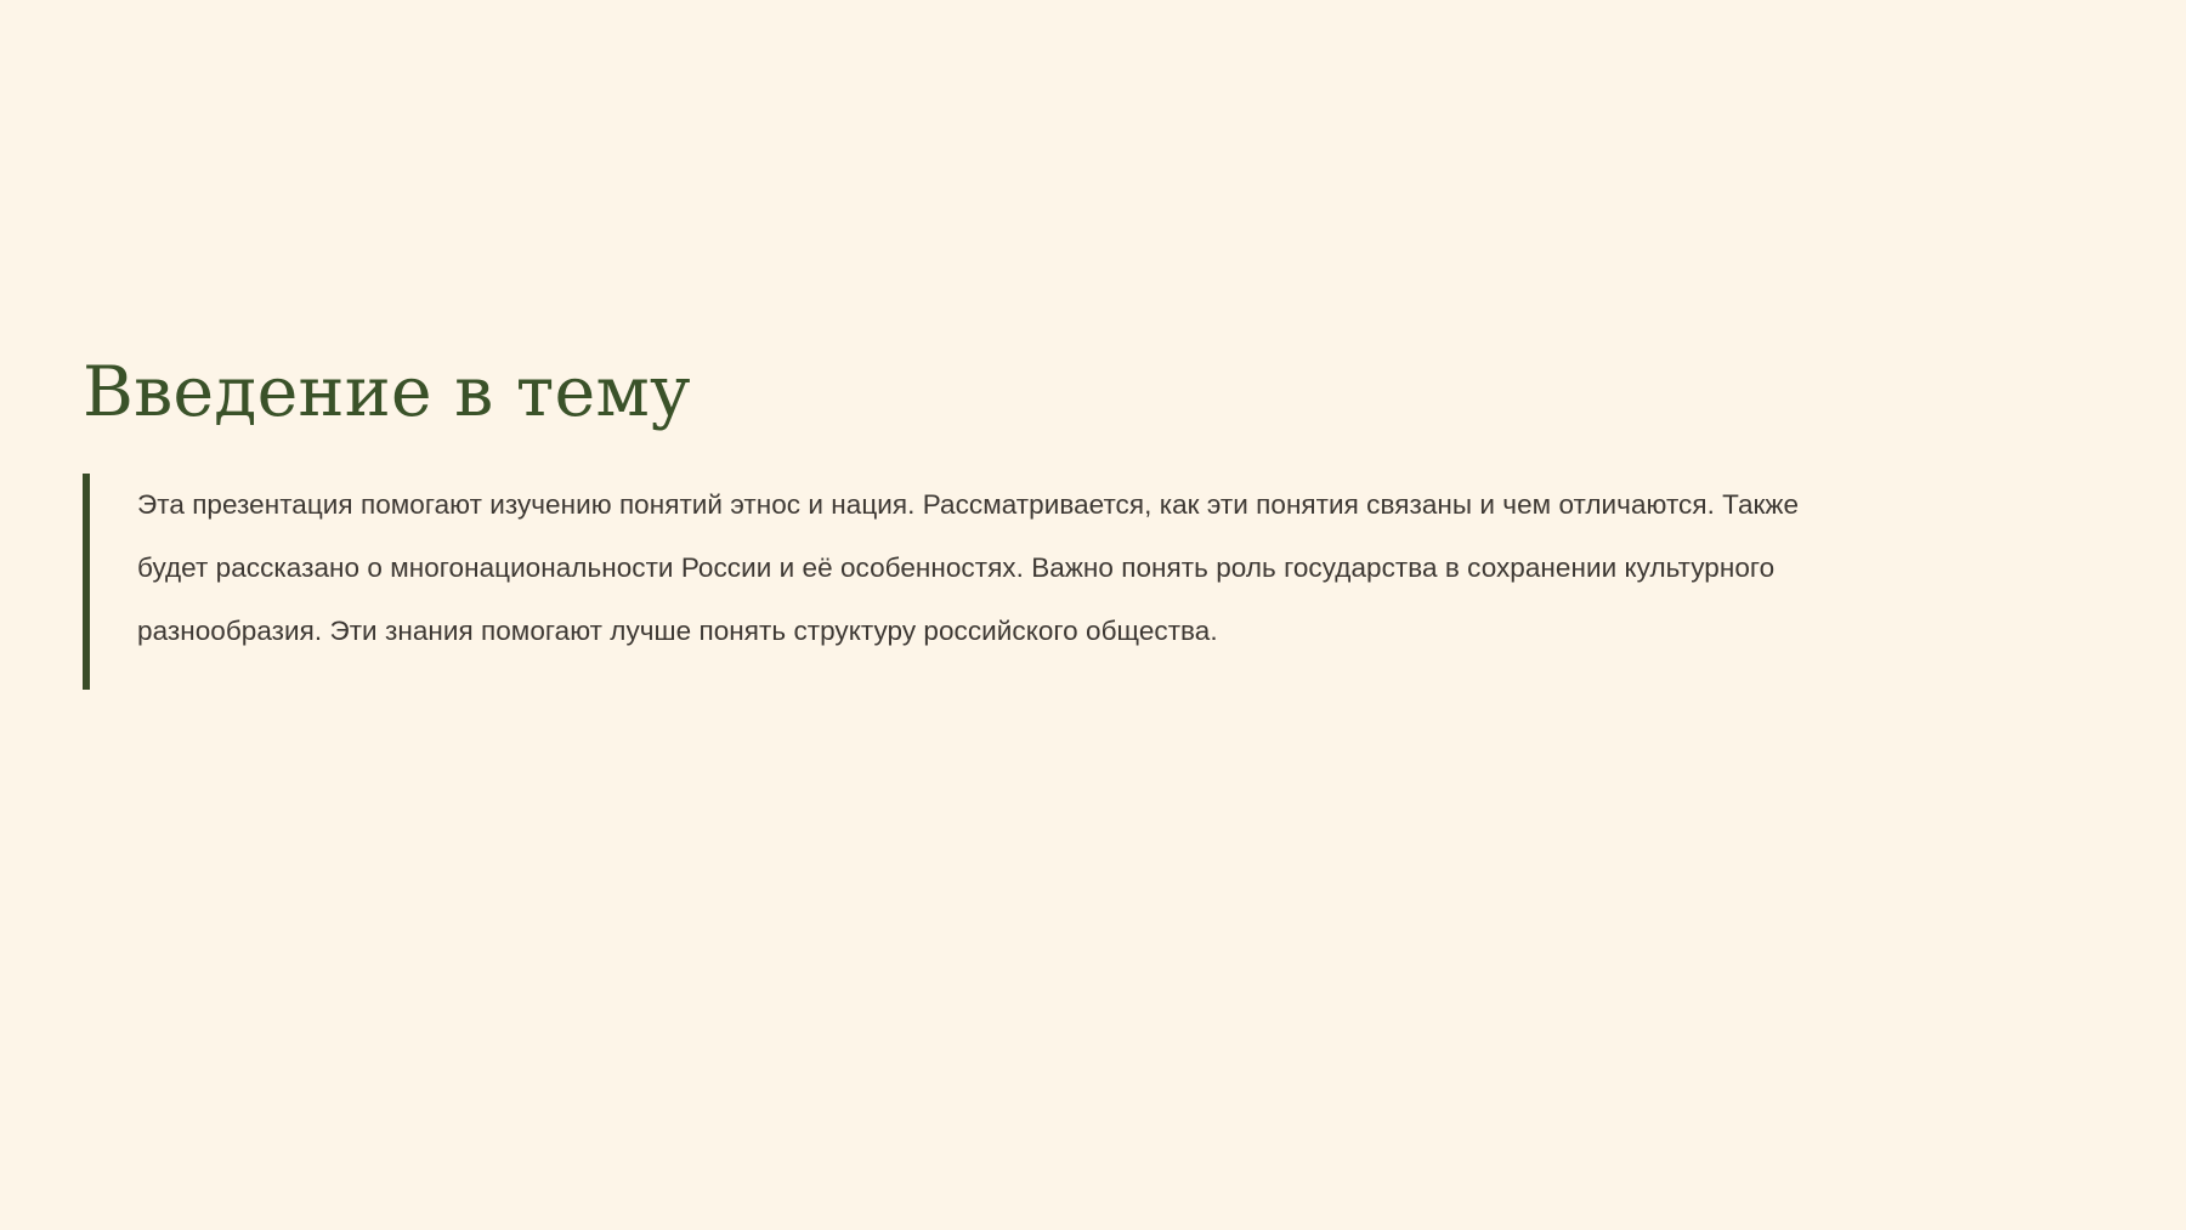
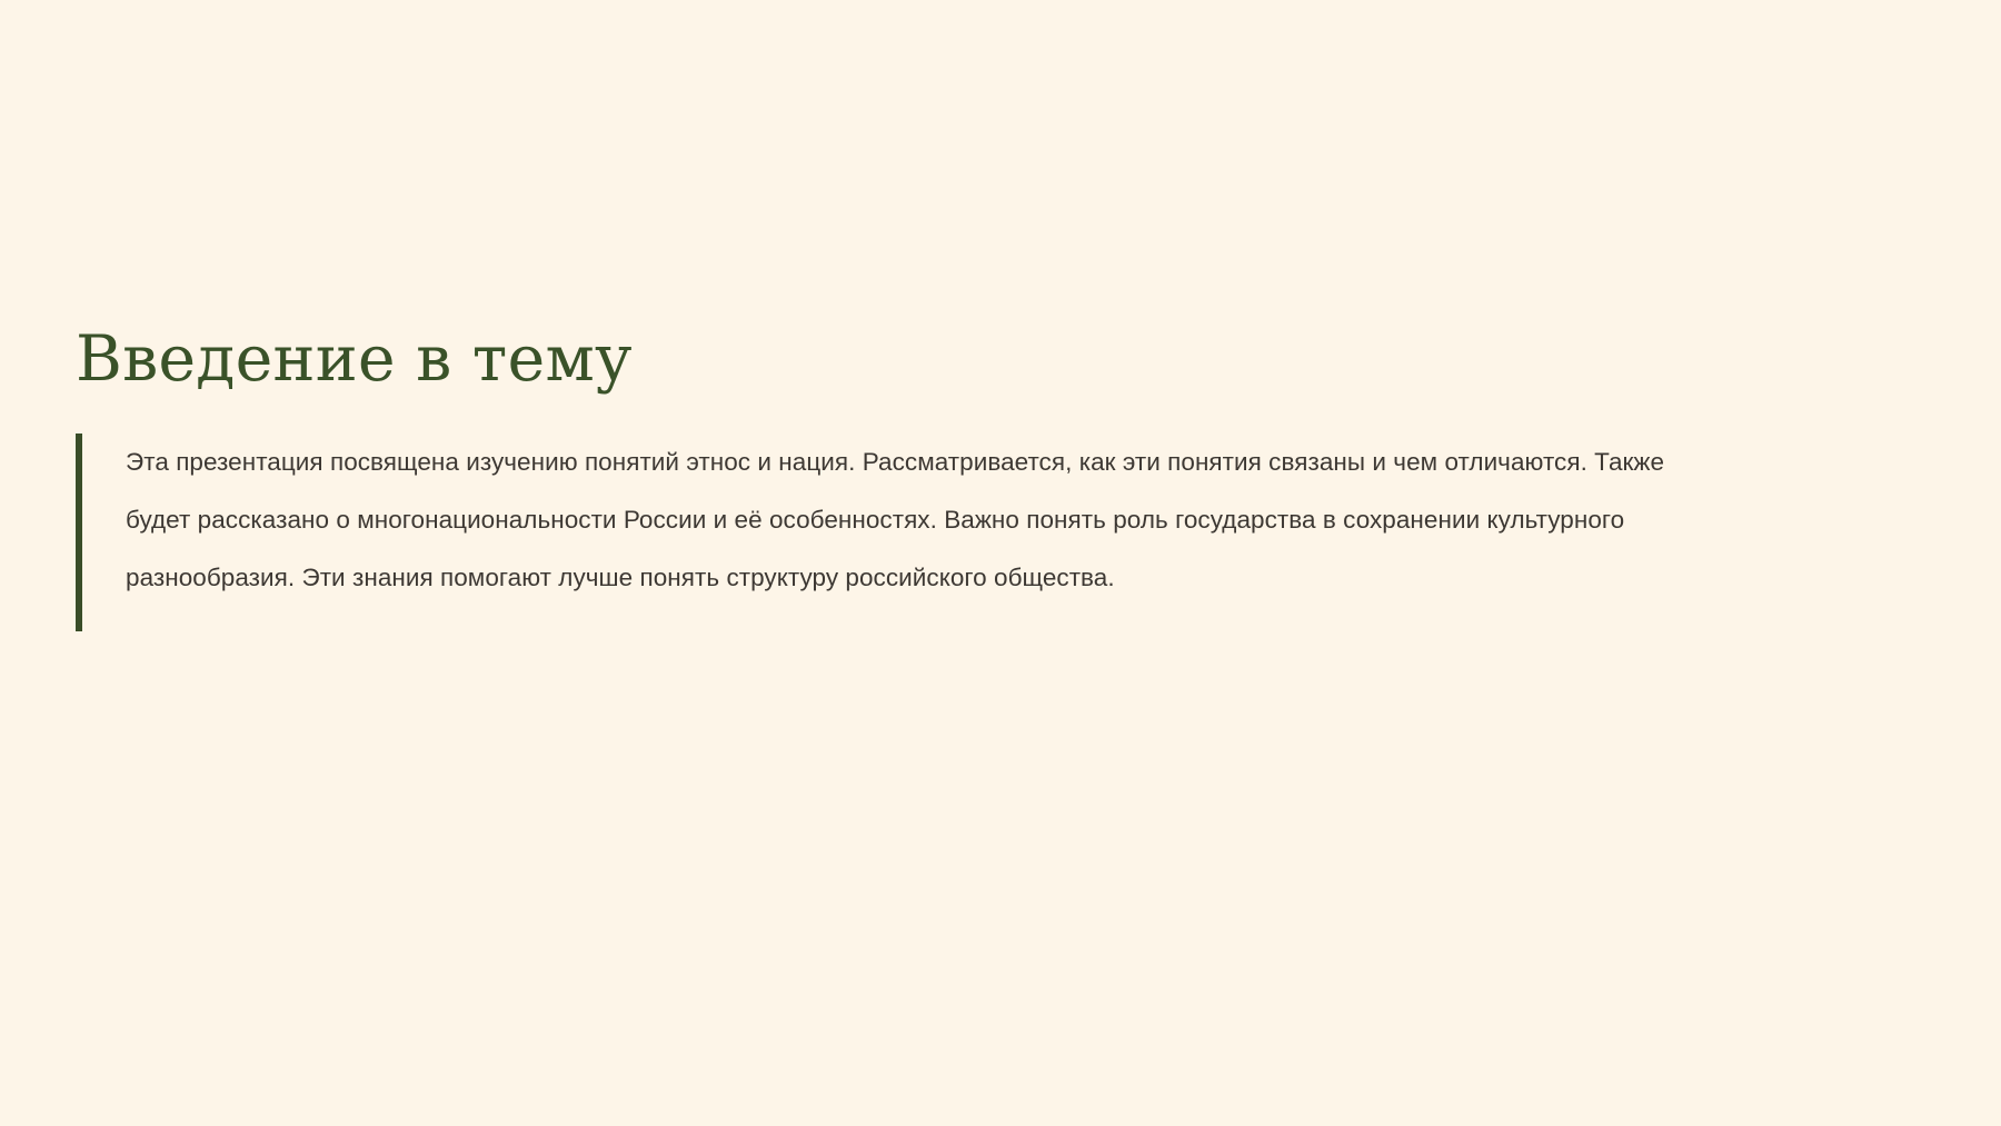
  Введение в тему
- Эта презентация помогают изучению понятий этнос и нация. Рассматривается, как эти понятия связаны и чем отличаются. Также будет рассказано о многонациональности России и её особенностях. Важно понять роль государства в сохранении культурного разнообразия. Эти знания помогают лучше понять структуру российского общества.
+ Эта презентация посвящена изучению понятий этнос и нация. Рассматривается, как эти понятия связаны и чем отличаются. Также будет рассказано о многонациональности России и её особенностях. Важно понять роль государства в сохранении культурного разнообразия. Эти знания помогают лучше понять структуру российского общества.
